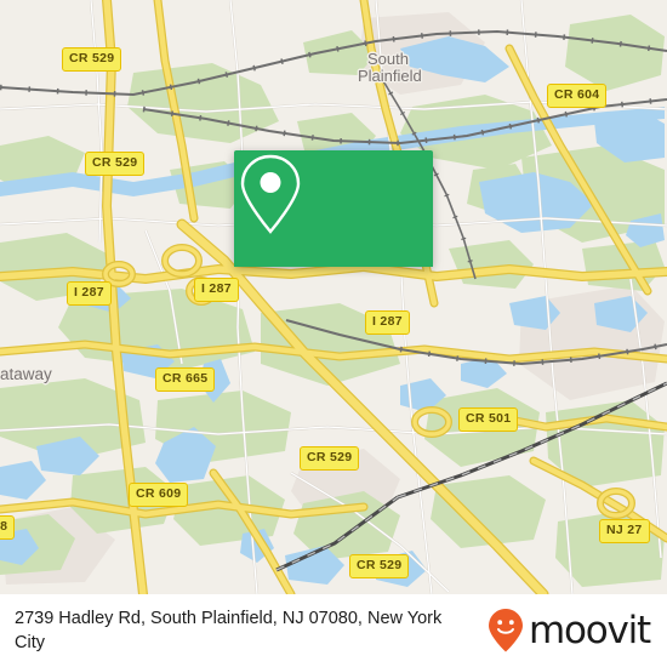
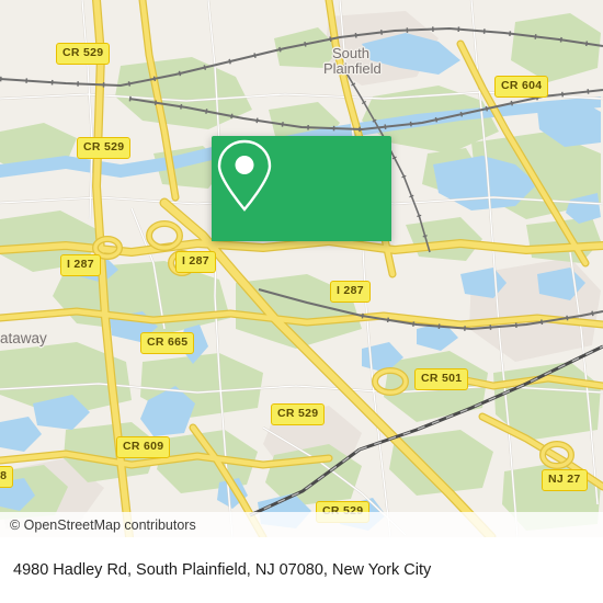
  South
  Plainfield
  ataway
  CR 529
  CR 604
  CR 529
  I 287
  I 287
  I 287
  CR 665
  CR 501
  CR 529
  CR 609
  NJ 27
  CR 529
+ © OpenStreetMap contributors
- 2739 Hadley Rd, South Plainfield, NJ 07080, New York City
+ 4980 Hadley Rd, South Plainfield, NJ 07080, New York City
- moovit
